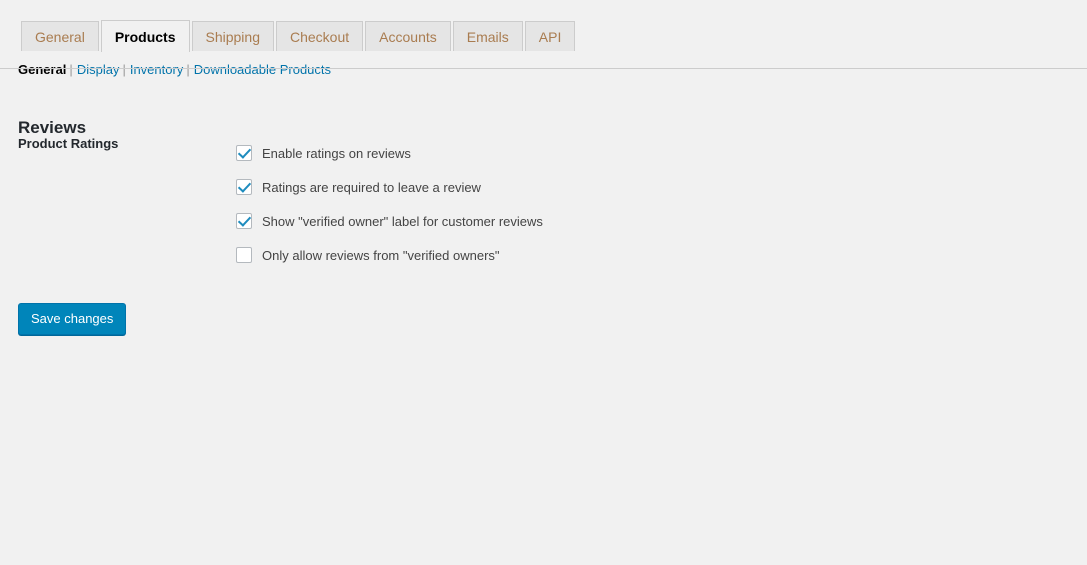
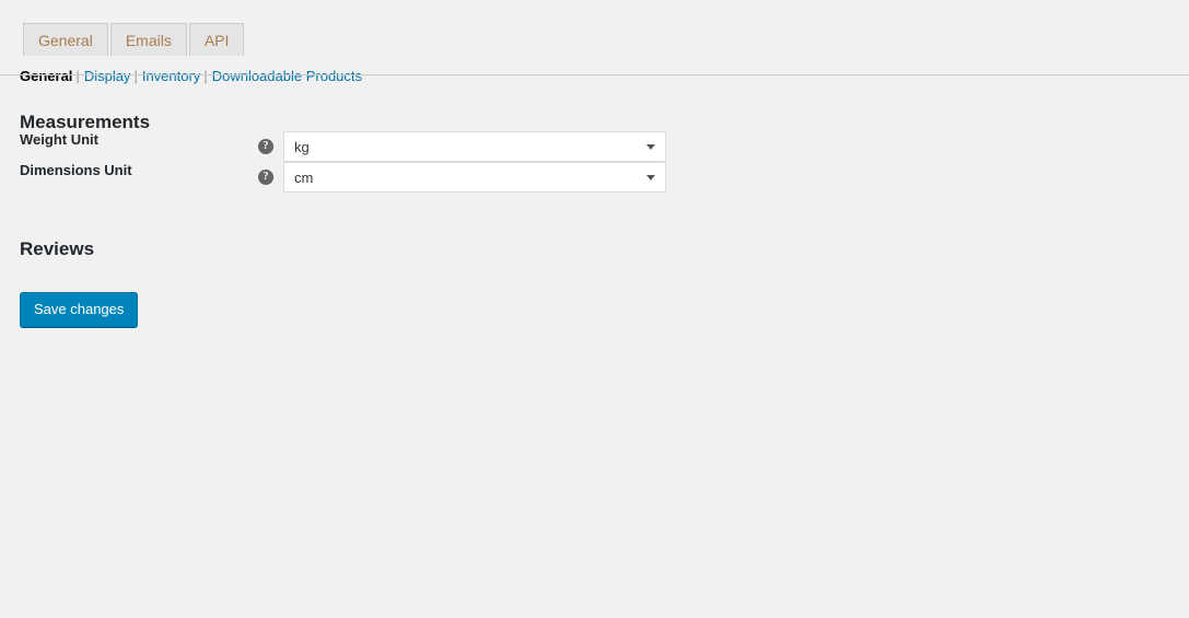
  General
- Products
- Shipping
- Checkout
- Accounts
  Emails
  API
  General | Display | Inventory | Downloadable Products
+ Measurements
+ Weight Unit	? kg
+ Dimensions Unit	? cm
  Reviews
- Product Ratings	Enable ratings on reviewsRatings are required to leave a reviewShow "verified owner" label for customer reviewsOnly allow reviews from "verified owners"
  Save changes
